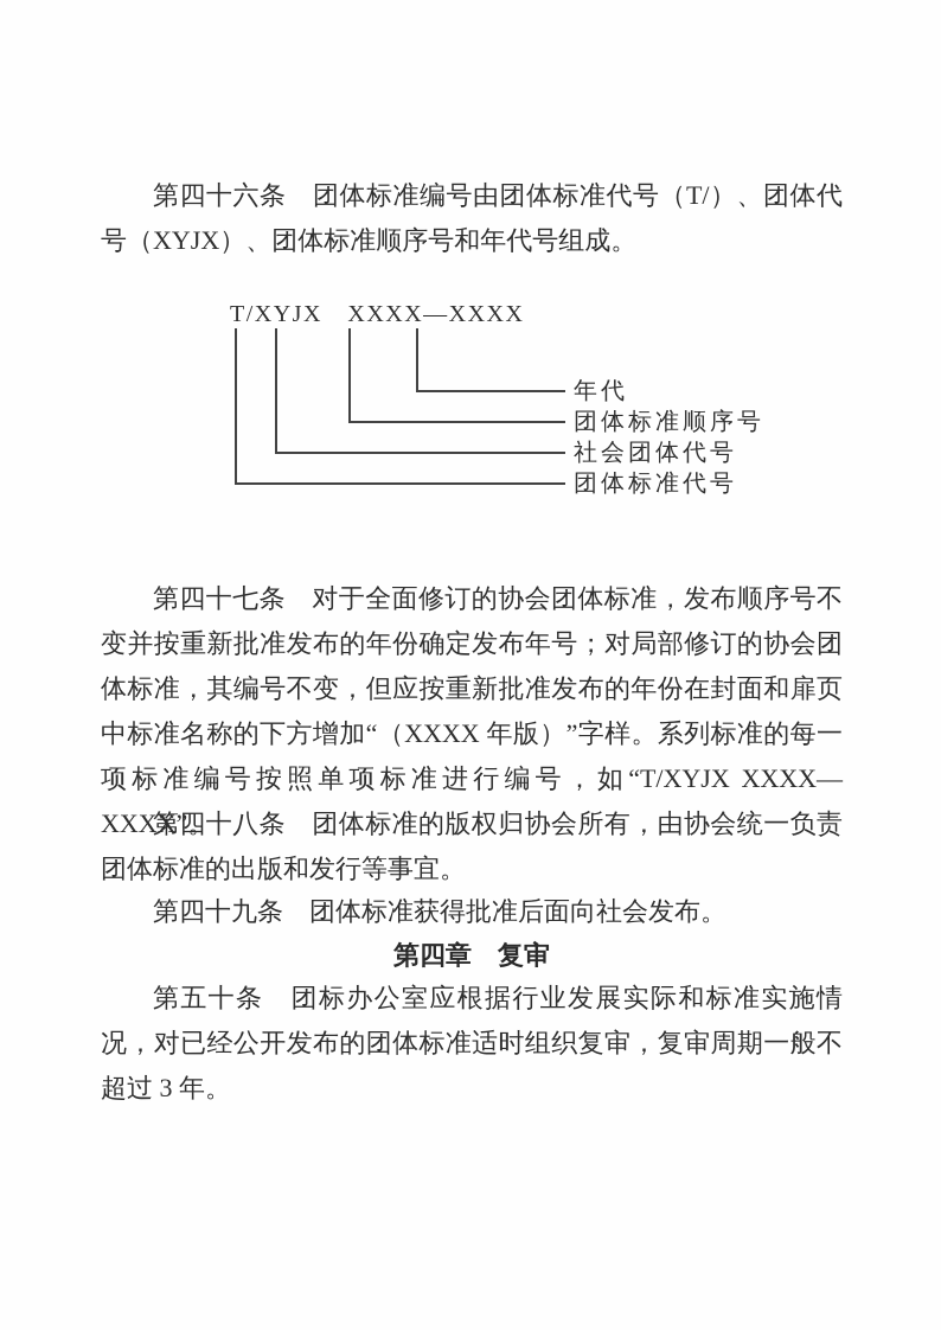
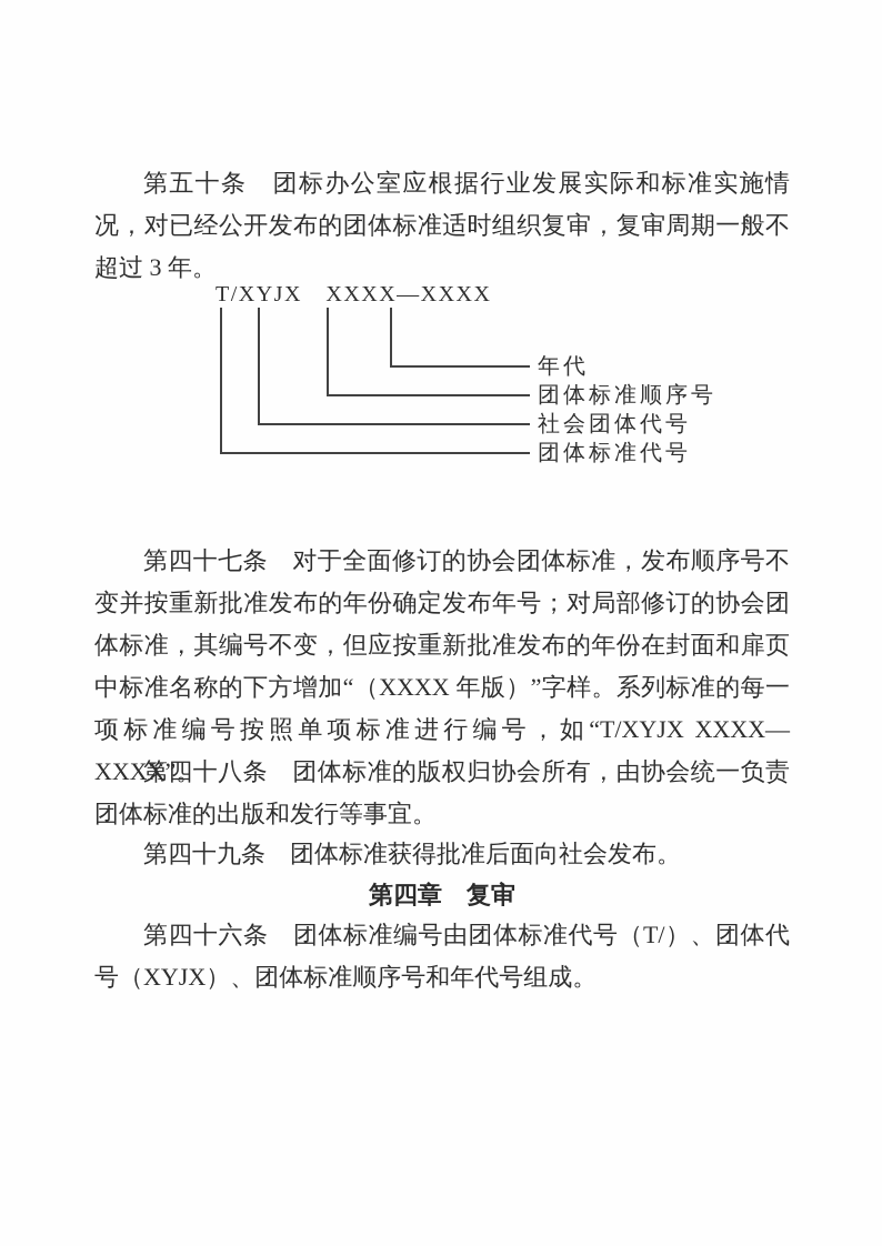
- 第四十六条 团体标准编号由团体标准代号（T/）、团体代号（XYJX）、团体标准顺序号和年代号组成。
+ 第五十条 团标办公室应根据行业发展实际和标准实施情况，对已经公开发布的团体标准适时组织复审，复审周期一般不超过 3 年。
  第四十七条 对于全面修订的协会团体标准，发布顺序号不变并按重新批准发布的年份确定发布年号；对局部修订的协会团体标准，其编号不变，但应按重新批准发布的年份在封面和扉页中标准名称的下方增加“（XXXX 年版）”字样。系列标准的每一项标准编号按照单项标准进行编号，如“T/XYJX XXXX—XXXX”。
  第四十八条 团体标准的版权归协会所有，由协会统一负责团体标准的出版和发行等事宜。
  第四十九条 团体标准获得批准后面向社会发布。
  第四章 复审
- 第五十条 团标办公室应根据行业发展实际和标准实施情况，对已经公开发布的团体标准适时组织复审，复审周期一般不超过 3 年。
+ 第四十六条 团体标准编号由团体标准代号（T/）、团体代号（XYJX）、团体标准顺序号和年代号组成。
  T/XYJX XXXX—XXXX
  年代
  团体标准顺序号
  社会团体代号
  团体标准代号
